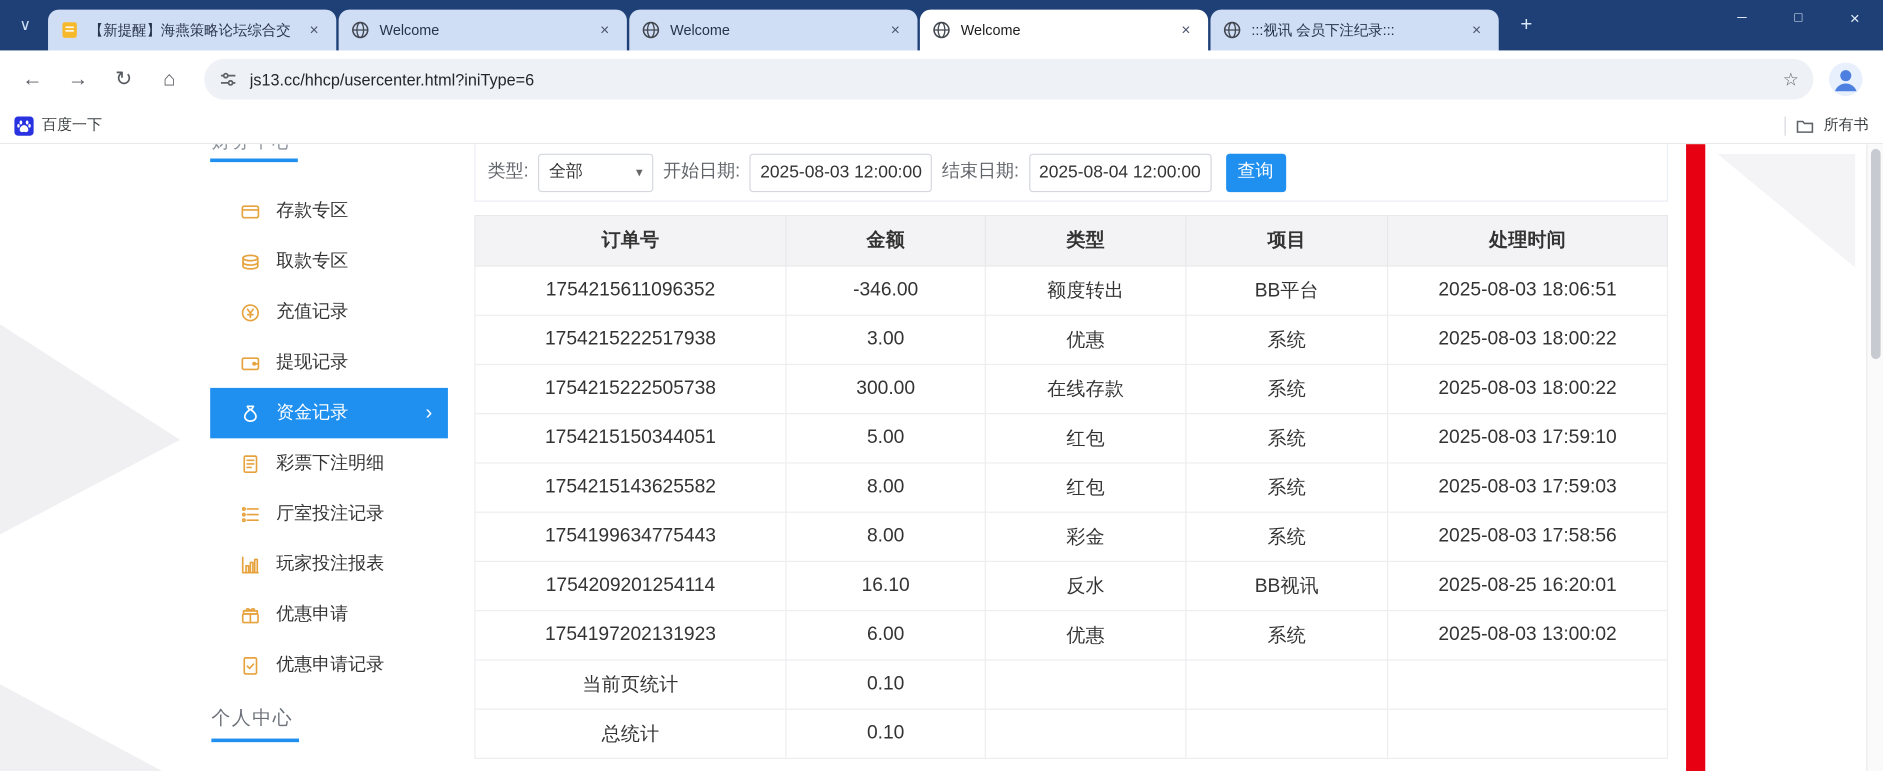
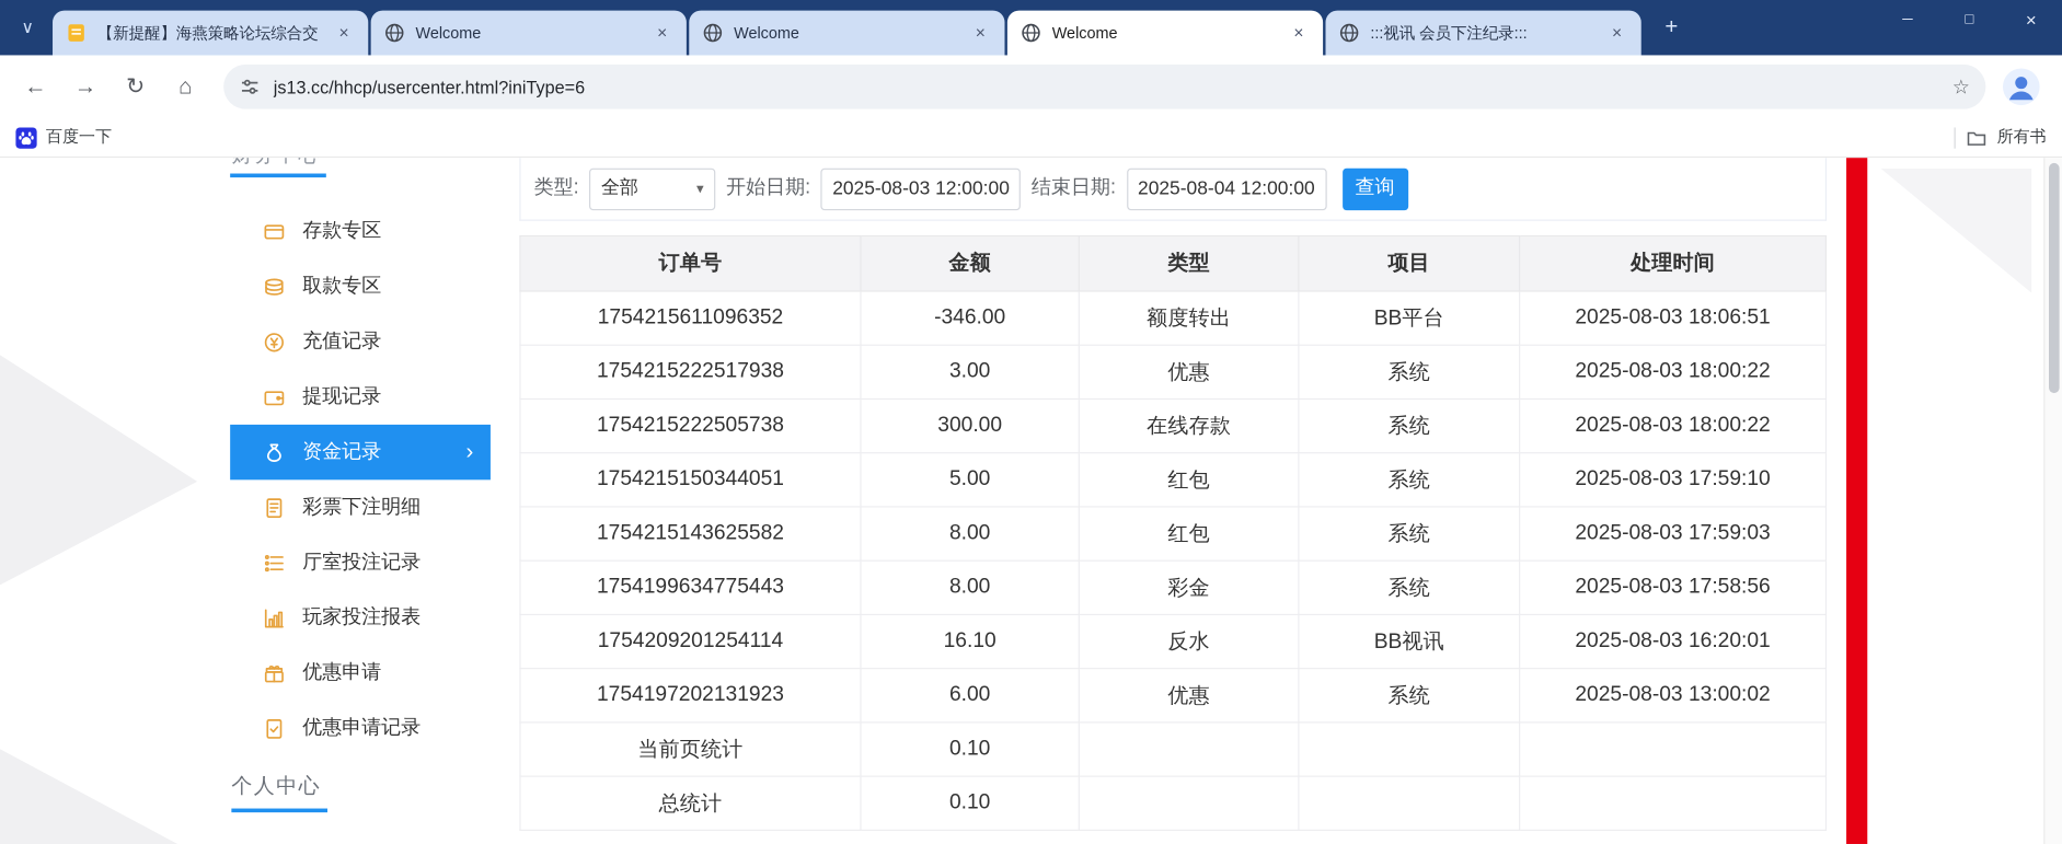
  ∨
  【新提醒】海燕策略论坛综合交
  ×
  Welcome
  ×
  Welcome
  ×
  Welcome
  ×
  :::视讯 会员下注纪录:::
  ×
  +
  ─
  □
  ×
  ←
  →
  ↻
  ⌂
  js13.cc/hhcp/usercenter.html?iniType=6
  ☆
  百度一下
  所有书
  存款专区
  取款专区
  充值记录
  提现记录
  资金记录
  ›
  彩票下注明细
  厅室投注记录
  玩家投注报表
  优惠申请
  优惠申请记录
  个人中心
  类型:
  全部
  ▾
  开始日期:
  2025-08-03 12:00:00
  结束日期:
  2025-08-04 12:00:00
  查询
  订单号	金额	类型	项目	处理时间
  1754215611096352	-346.00	额度转出	BB平台	2025-08-03 18:06:51
  1754215222517938	3.00	优惠	系统	2025-08-03 18:00:22
  1754215222505738	300.00	在线存款	系统	2025-08-03 18:00:22
  1754215150344051	5.00	红包	系统	2025-08-03 17:59:10
  1754215143625582	8.00	红包	系统	2025-08-03 17:59:03
  1754199634775443	8.00	彩金	系统	2025-08-03 17:58:56
- 1754209201254114	16.10	反水	BB视讯	2025-08-25 16:20:01
+ 1754209201254114	16.10	反水	BB视讯	2025-08-03 16:20:01
  1754197202131923	6.00	优惠	系统	2025-08-03 13:00:02
  当前页统计	0.10
  总统计	0.10
